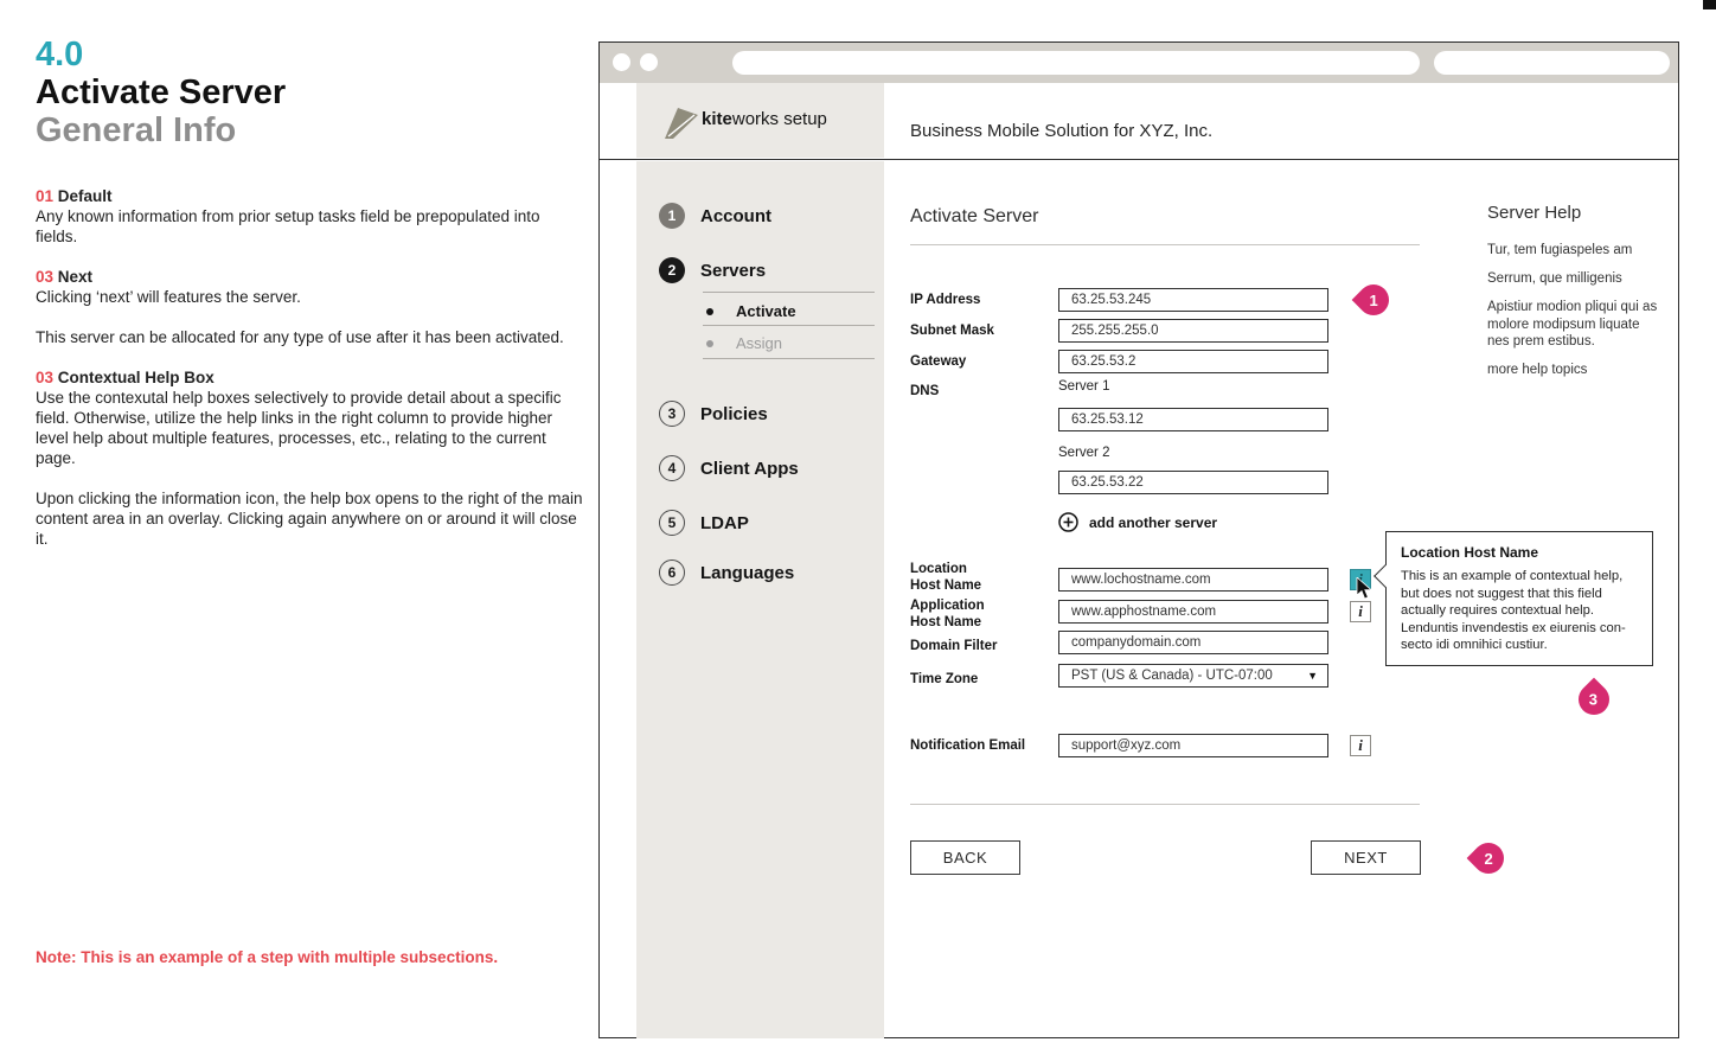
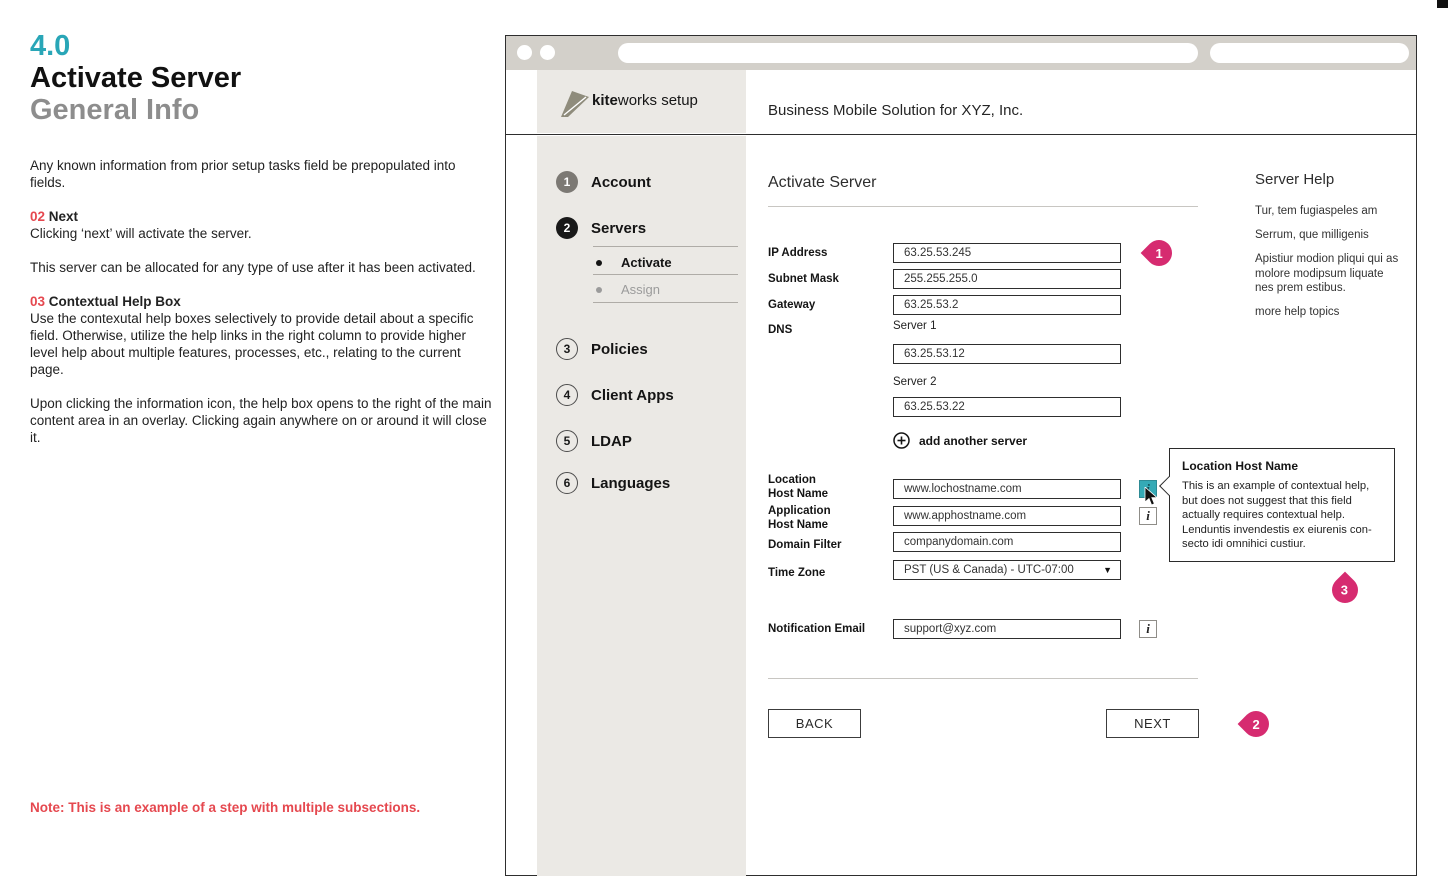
  4.0
  Activate Server
  General Info
- 01 Default
  Any known information from prior setup tasks field be prepopulated into fields.
- 03 Next
+ 02 Next
- Clicking ‘next’ will features the server.
+ Clicking ‘next’ will activate the server.
  This server can be allocated for any type of use after it has been activated.
  03 Contextual Help Box
  Use the contexutal help boxes selectively to provide detail about a specific field. Otherwise, utilize the help links in the right column to provide higher level help about multiple features, processes, etc., relating to the current page.
  Upon clicking the information icon, the help box opens to the right of the main content area in an overlay. Clicking again anywhere on or around it will close it.
  Note: This is an example of a step with multiple subsections.
  kiteworks setup
  Business Mobile Solution for XYZ, Inc.
  1
  Account
  2
  Servers
  Activate
  Assign
  3
  Policies
  4
  Client Apps
  5
  LDAP
  6
  Languages
  Activate Server
  IP Address
  63.25.53.245
  Subnet Mask
  255.255.255.0
  Gateway
  63.25.53.2
  DNS
  Server 1
  63.25.53.12
  Server 2
  63.25.53.22
  add another server
  Location
  Host Name
  www.lochostname.com
  i
  Application
  Host Name
  www.apphostname.com
  i
  Domain Filter
  companydomain.com
  Time Zone
  PST (US & Canada) - UTC-07:00
  ▼
  Notification Email
  support@xyz.com
  i
  BACK
  NEXT
  Server Help
  Tur, tem fugiaspeles am
  Serrum, que milligenis
  Apistiur modion pliqui qui as molore modipsum liquate nes prem estibus.
  more help topics
  Location Host Name
  This is an example of contextual help, but does not suggest that this field actually requires contextual help. Lenduntis invendestis ex eiurenis con-secto idi omnihici custiur.
